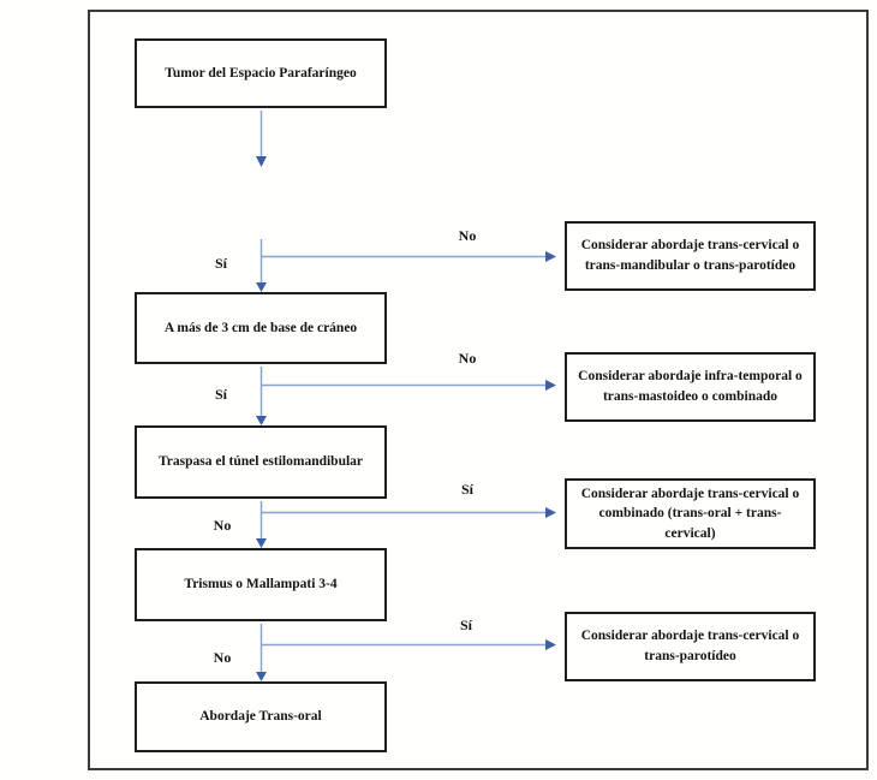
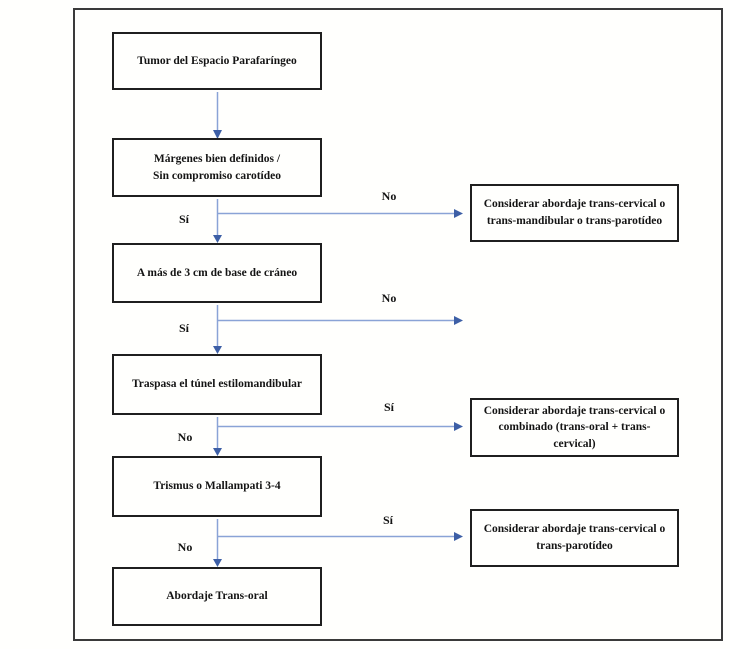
  Tumor del Espacio Parafaríngeo
+ Márgenes bien definidos /
+ Sin compromiso carotídeo
  A más de 3 cm de base de cráneo
  Traspasa el túnel estilomandibular
  Trismus o Mallampati 3-4
  Abordaje Trans-oral
  Considerar abordaje trans-cervical o
  trans-mandibular o trans-parotídeo
- Considerar abordaje infra-temporal o
- trans-mastoideo o combinado
  Considerar abordaje trans-cervical o
  combinado (trans-oral + trans-
  cervical)
  Considerar abordaje trans-cervical o
  trans-parotídeo
  Sí
  No
  Sí
  No
  No
  Sí
  No
  Sí
